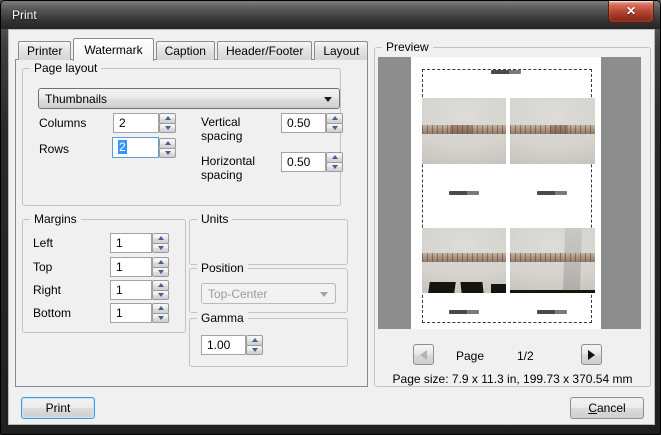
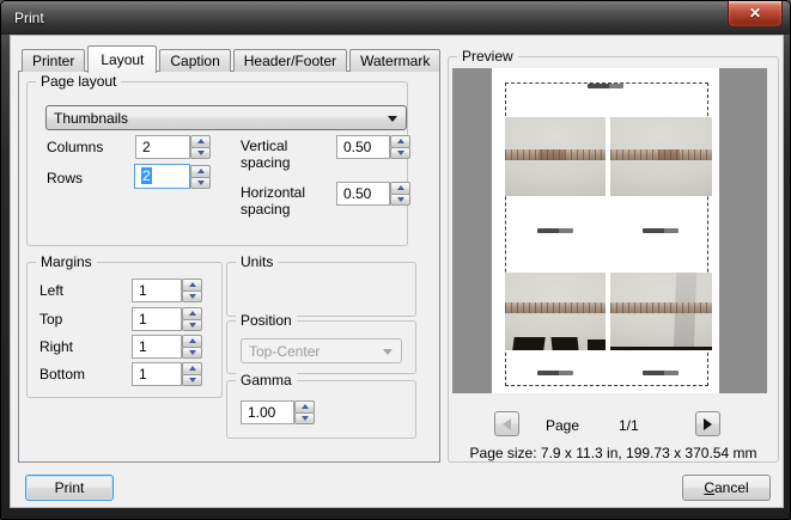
  Print
  ✕
  Printer
- Watermark
+ Layout
  Caption
  Header/Footer
- Layout
+ Watermark
  Page layout
  Thumbnails
  Columns
  2
  Vertical spacing
  0.50
  Rows
  2
  Horizontal spacing
  0.50
  Margins
  Left
  1
  Top
  1
  Right
  1
  Bottom
  1
  Units
  Position
  Top-Center
  Gamma
  1.00
  Print
  Preview
  Page
- 1/2
+ 1/1
  Page size: 7.9 x 11.3 in, 199.73 x 370.54 mm
  Cancel
